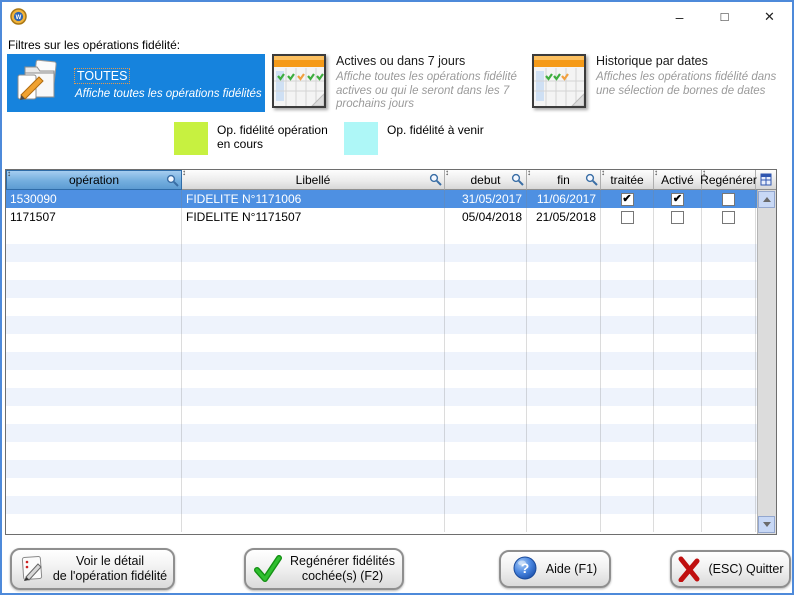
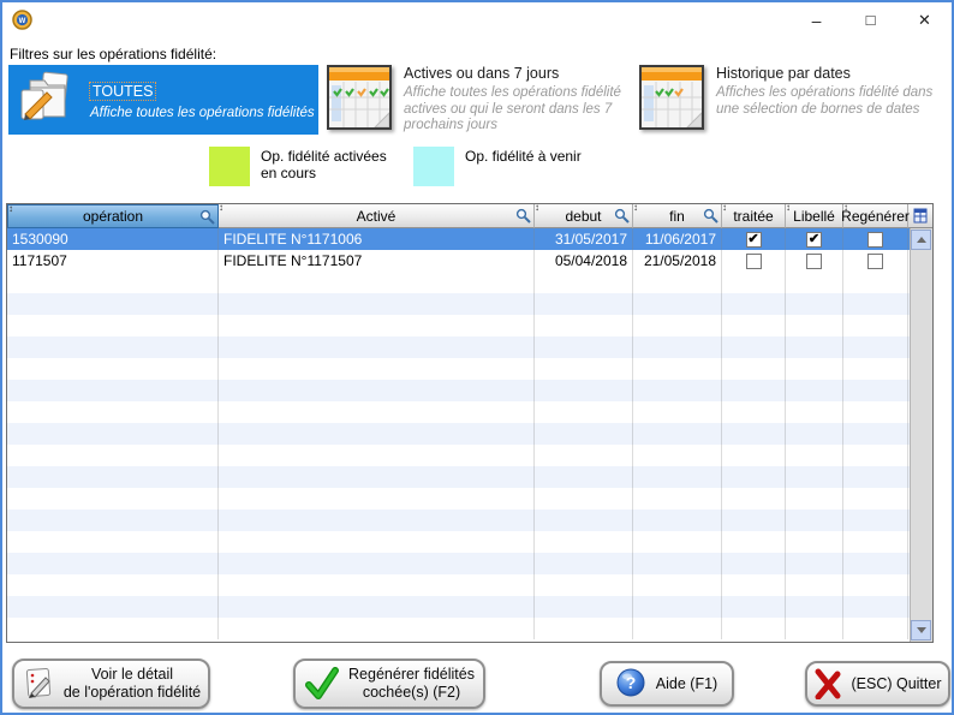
  –
  □
  ✕
  Filtres sur les opérations fidélité:
  TOUTES
  Affiche toutes les opérations fidélités
  Actives ou dans 7 jours
  Affiche toutes les opérations fidélité actives ou qui le seront dans les 7 prochains jours
  Historique par dates
  Affiches les opérations fidélité dans une sélection de bornes de dates
- Op. fidélité opération en cours
+ Op. fidélité activées en cours
  Op. fidélité à venir
  ↕
  opération
  ↕
- Libellé
+ Activé
  ↕
  debut
  ↕
  fin
  ↕
  traitée
  ↕
- Activé
+ Libellé
  ↕
  Regénérer
  1530090
  FIDELITE N°1171006
  31/05/2017
  11/06/2017
  ✔
  ✔
  1171507
  FIDELITE N°1171507
  05/04/2018
  21/05/2018
  Voir le détail
  de l'opération fidélité
  Regénérer fidélités
  cochée(s) (F2)
  ?
  Aide (F1)
  (ESC) Quitter
